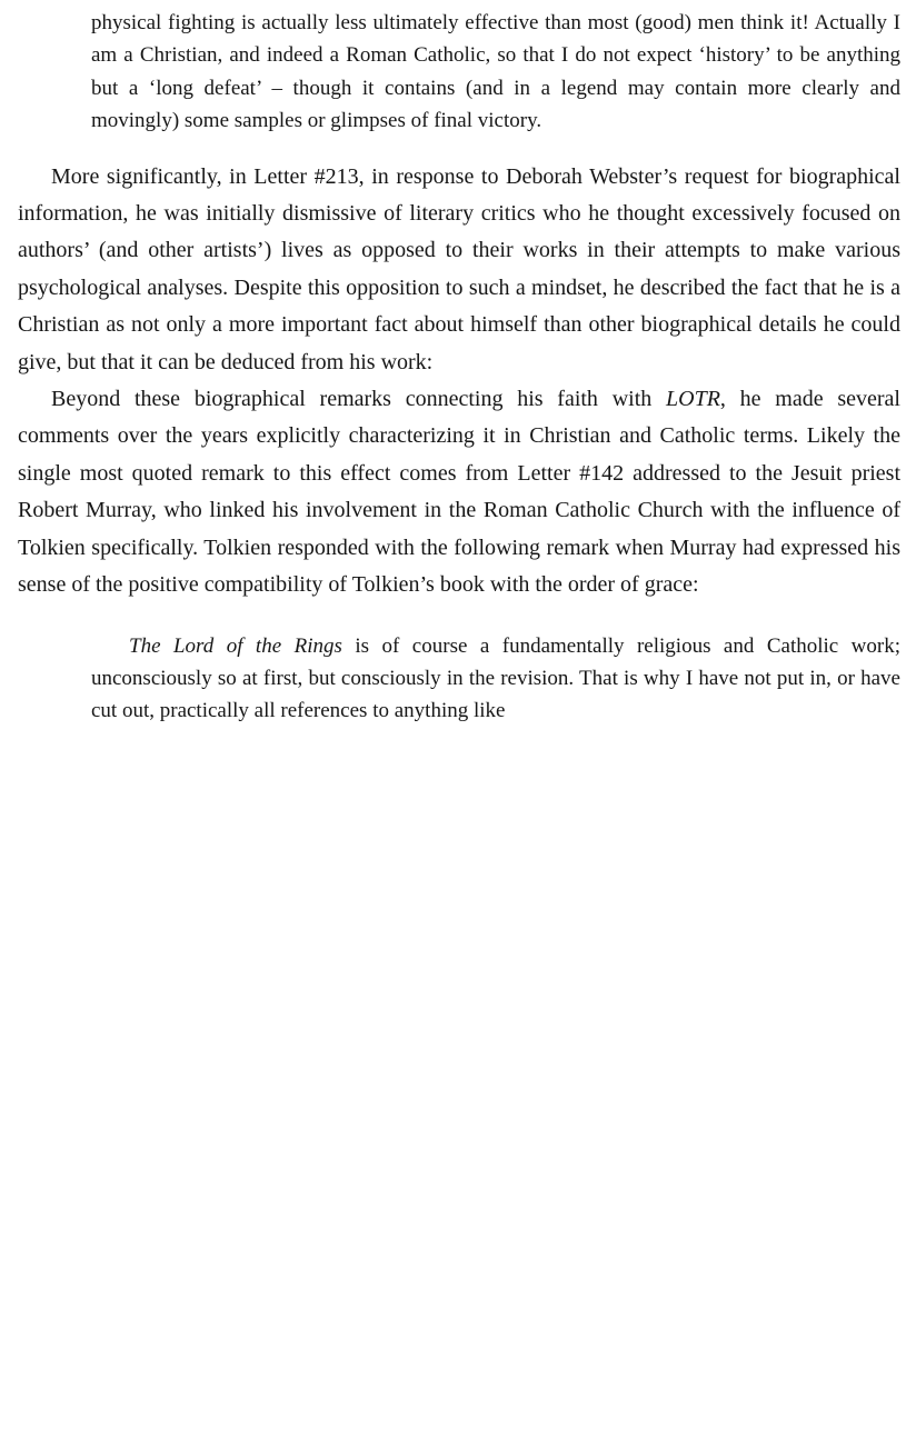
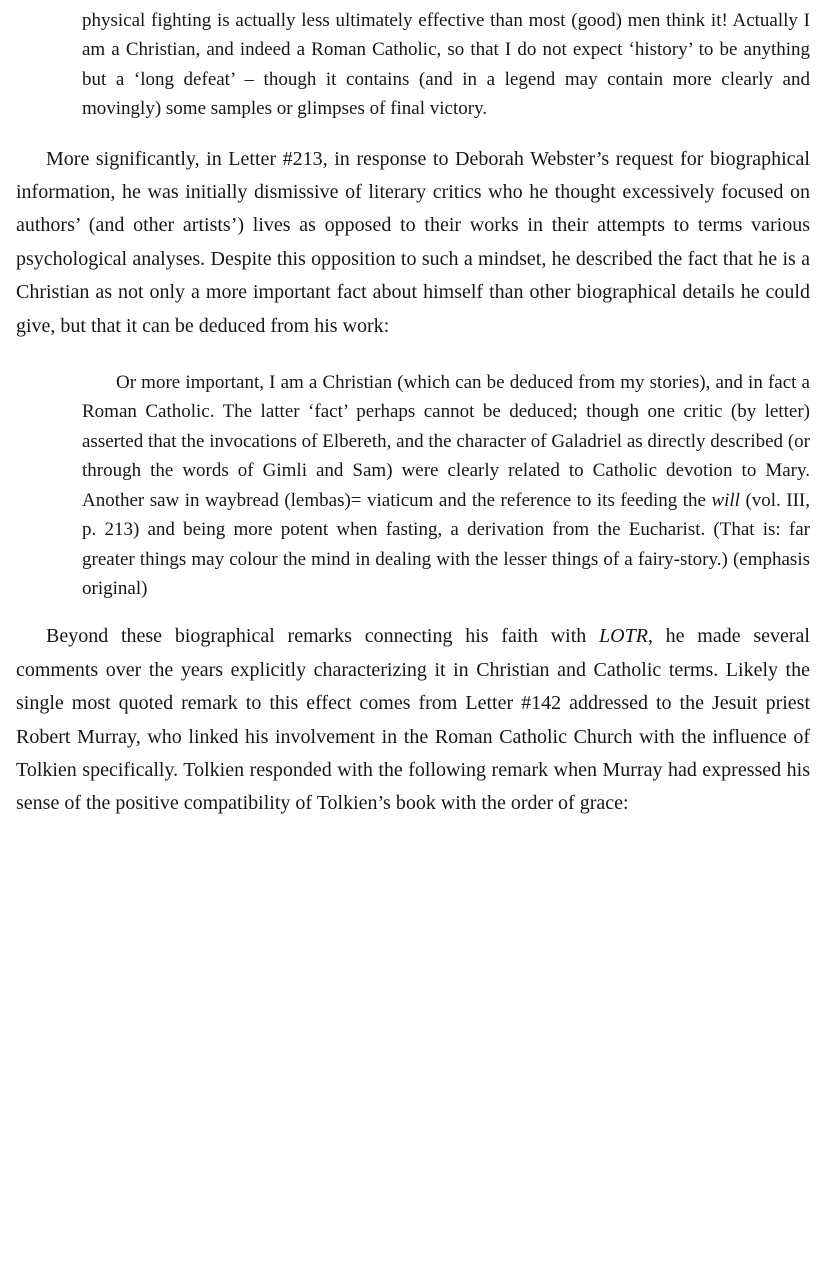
  physical fighting is actually less ultimately effective than most (good) men think it! Actually I am a Christian, and indeed a Roman Catholic, so that I do not expect ‘history’ to be anything but a ‘long defeat’ – though it contains (and in a legend may contain more clearly and movingly) some samples or glimpses of final victory.
- More significantly, in Letter #213, in response to Deborah Webster’s request for biographical information, he was initially dismissive of literary critics who he thought excessively focused on authors’ (and other artists’) lives as opposed to their works in their attempts to make various psychological analyses. Despite this opposition to such a mindset, he described the fact that he is a Christian as not only a more important fact about himself than other biographical details he could give, but that it can be deduced from his work:
+ More significantly, in Letter #213, in response to Deborah Webster’s request for biographical information, he was initially dismissive of literary critics who he thought excessively focused on authors’ (and other artists’) lives as opposed to their works in their attempts to terms various psychological analyses. Despite this opposition to such a mindset, he described the fact that he is a Christian as not only a more important fact about himself than other biographical details he could give, but that it can be deduced from his work:
+ Or more important, I am a Christian (which can be deduced from my stories), and in fact a Roman Catholic. The latter ‘fact’ perhaps cannot be deduced; though one critic (by letter) asserted that the invocations of Elbereth, and the character of Galadriel as directly described (or through the words of Gimli and Sam) were clearly related to Catholic devotion to Mary. Another saw in waybread (lembas)= viaticum and the reference to its feeding the will (vol. III, p. 213) and being more potent when fasting, a derivation from the Eucharist. (That is: far greater things may colour the mind in dealing with the lesser things of a fairy-story.) (emphasis original)
  Beyond these biographical remarks connecting his faith with LOTR, he made several comments over the years explicitly characterizing it in Christian and Catholic terms. Likely the single most quoted remark to this effect comes from Letter #142 addressed to the Jesuit priest Robert Murray, who linked his involvement in the Roman Catholic Church with the influence of Tolkien specifically. Tolkien responded with the following remark when Murray had expressed his sense of the positive compatibility of Tolkien’s book with the order of grace:
- The Lord of the Rings is of course a fundamentally religious and Catholic work; unconsciously so at first, but consciously in the revision. That is why I have not put in, or have cut out, practically all references to anything like
